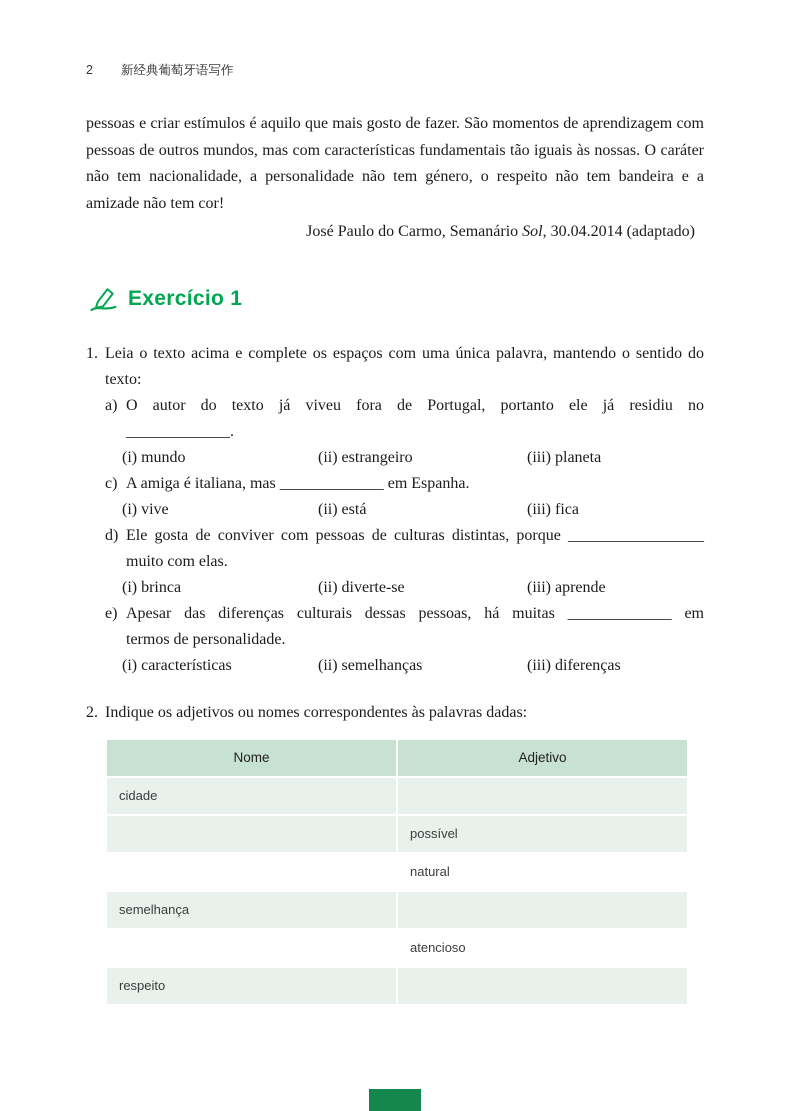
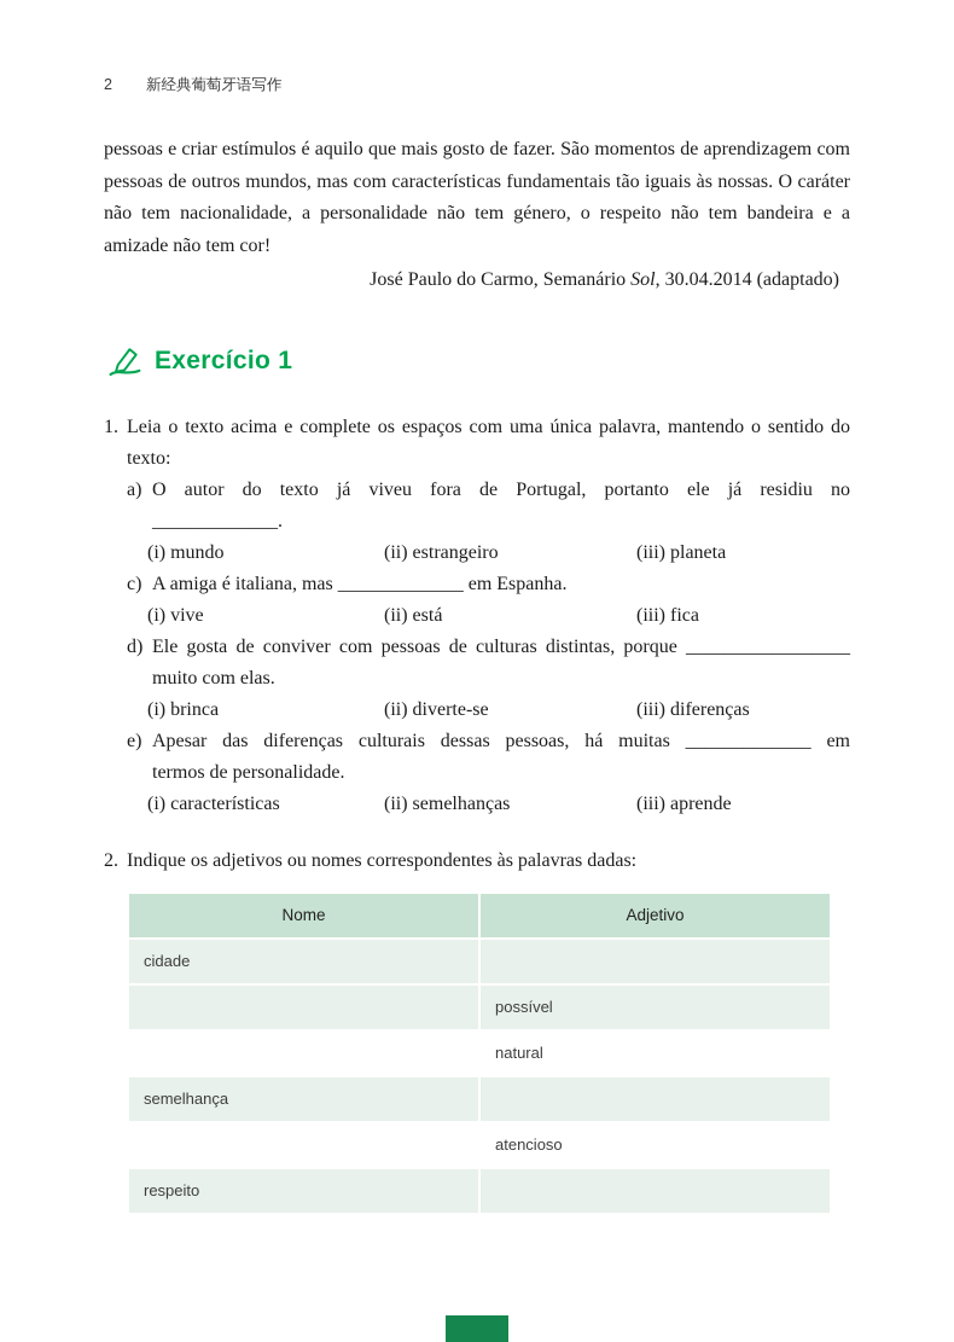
  2
  新经典葡萄牙语写作
  pessoas e criar estímulos é aquilo que mais gosto de fazer. São momentos de aprendizagem com pessoas de outros mundos, mas com características fundamentais tão iguais às nossas. O caráter não tem nacionalidade, a personalidade não tem género, o respeito não tem bandeira e a amizade não tem cor!
  José Paulo do Carmo, Semanário Sol, 30.04.2014 (adaptado)
  Exercício 1
  1. Leia o texto acima e complete os espaços com uma única palavra, mantendo o sentido do texto:
  a) O autor do texto já viveu fora de Portugal, portanto ele já residiu no
  _____________.
  (i) mundo
  (ii) estrangeiro
  (iii) planeta
  c) A amiga é italiana, mas _____________ em Espanha.
  (i) vive
  (ii) está
  (iii) fica
  d) Ele gosta de conviver com pessoas de culturas distintas, porque _________________
  muito com elas.
  (i) brinca
  (ii) diverte-se
- (iii) aprende
+ (iii) diferenças
  e) Apesar das diferenças culturais dessas pessoas, há muitas _____________ em
  termos de personalidade.
  (i) características
  (ii) semelhanças
- (iii) diferenças
+ (iii) aprende
  2. Indique os adjetivos ou nomes correspondentes às palavras dadas:
  Nome	Adjetivo
  cidade
  	possível
  	natural
  semelhança
  	atencioso
  respeito
